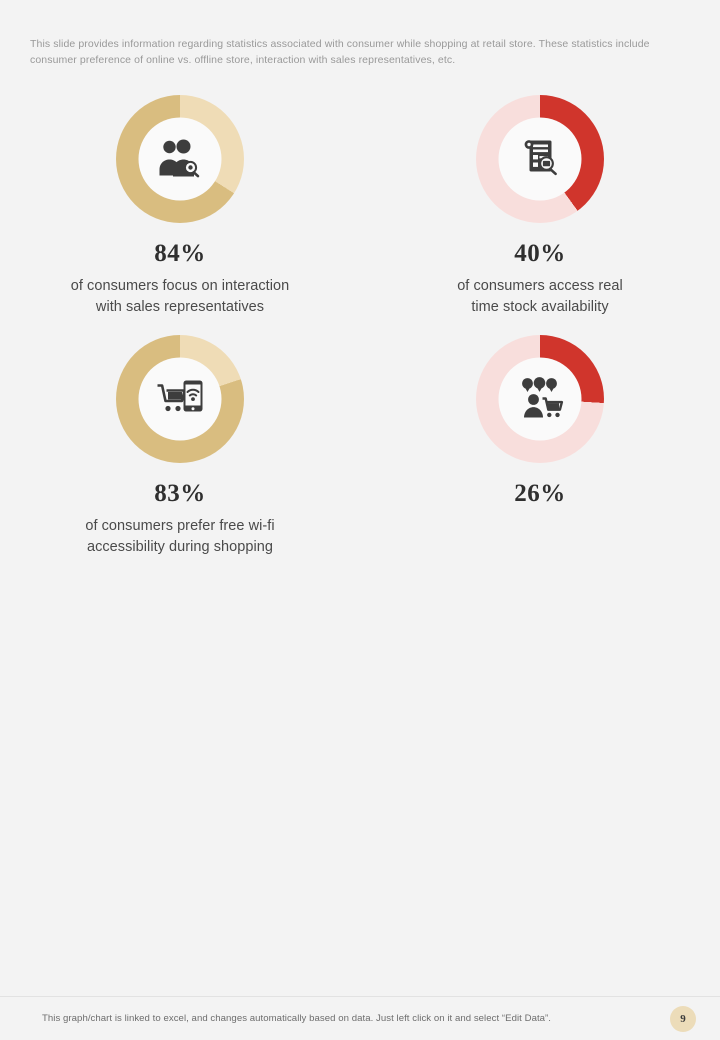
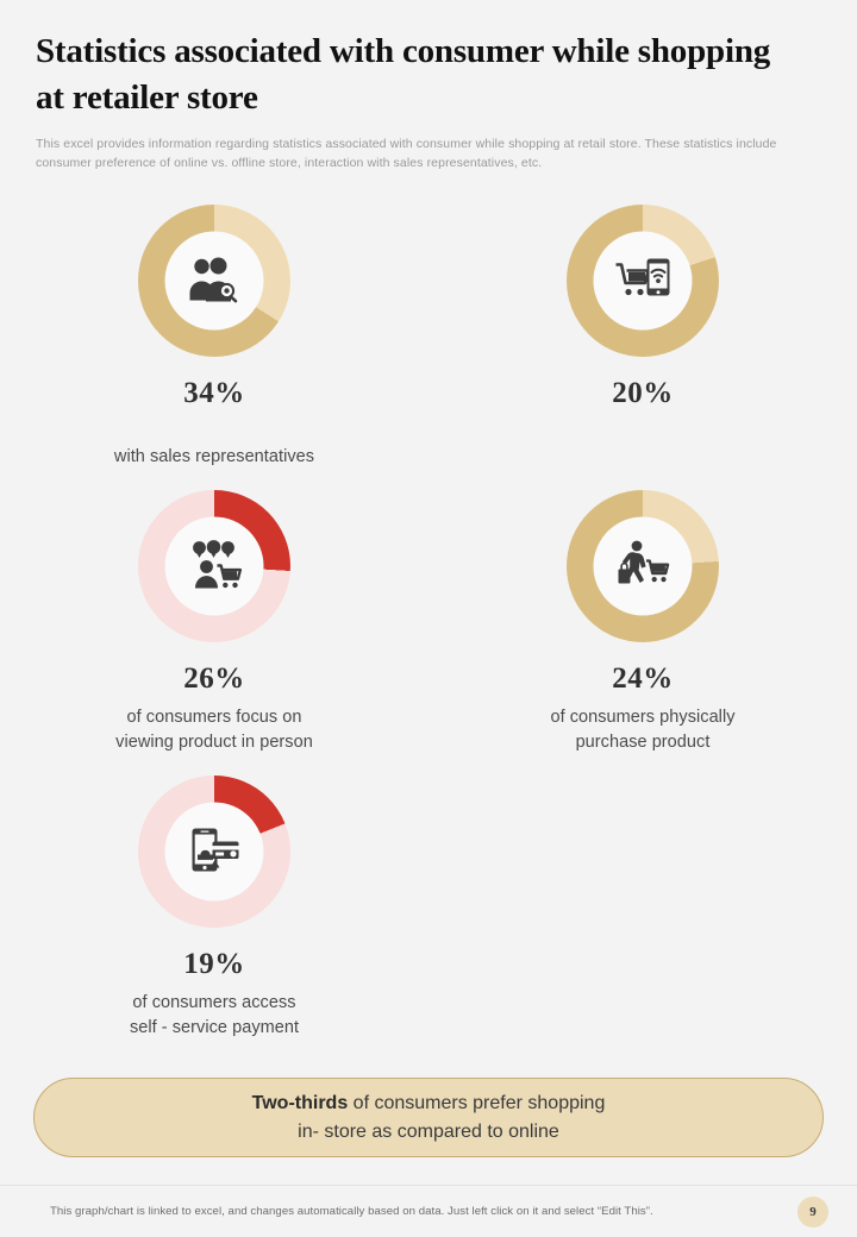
+ Statistics associated with consumer while shopping at retailer store
- This slide provides information regarding statistics associated with consumer while shopping at retail store. These statistics include consumer preference of online vs. offline store, interaction with sales representatives, etc.
+ This excel provides information regarding statistics associated with consumer while shopping at retail store. These statistics include consumer preference of online vs. offline store, interaction with sales representatives, etc.
- 84%
+ 34%
- of consumers focus on interaction
  with sales representatives
- 40%
- of consumers access real
- time stock availability
- 83%
+ 20%
- of consumers prefer free wi-fi
- accessibility during shopping
  26%
+ of consumers focus on
+ viewing product in person
+ 24%
+ of consumers physically
+ purchase product
+ 19%
+ of consumers access
+ self - service payment
+ Two-thirds of consumers prefer shopping
+ in- store as compared to online
- This graph/chart is linked to excel, and changes automatically based on data. Just left click on it and select “Edit Data”.
+ This graph/chart is linked to excel, and changes automatically based on data. Just left click on it and select “Edit This”.
  9
